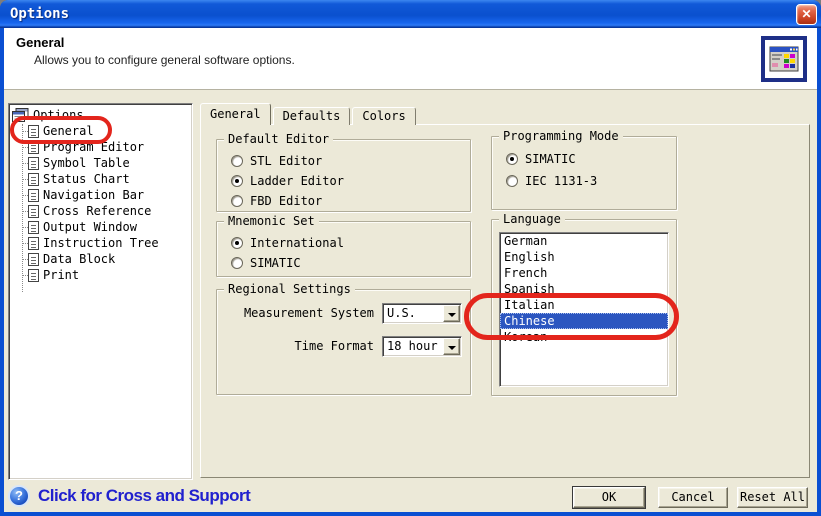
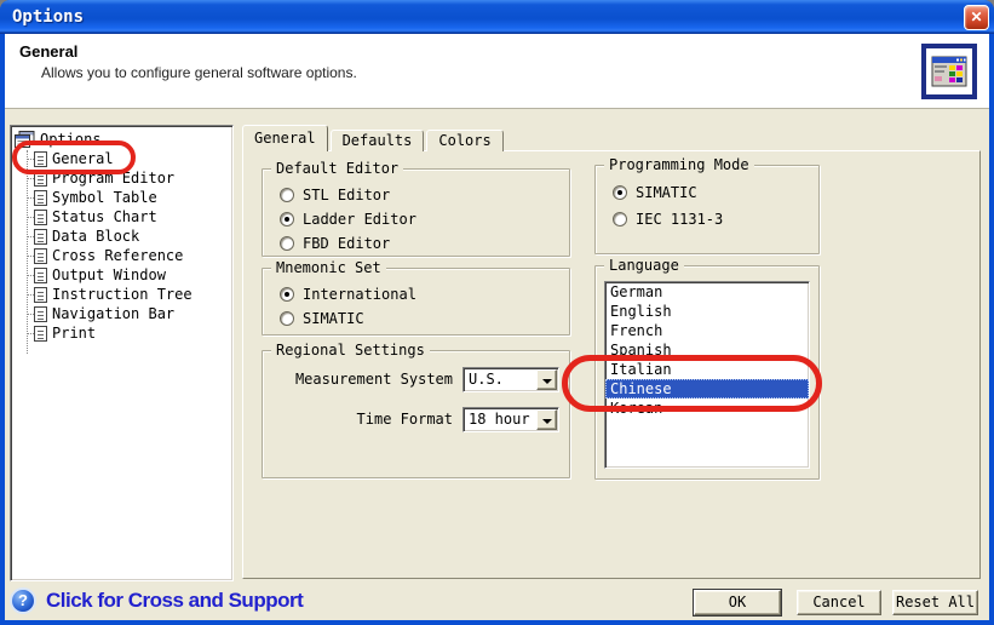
  Options
  ✕
  General
  Allows you to configure general software options.
  Options
  General
  Program Editor
  Symbol Table
  Status Chart
- Navigation Bar
+ Data Block
  Cross Reference
  Output Window
  Instruction Tree
- Data Block
+ Navigation Bar
  Print
  General
  Defaults
  Colors
  Default Editor
  STL Editor
  Ladder Editor
  FBD Editor
  Mnemonic Set
  International
  SIMATIC
  Regional Settings
  Measurement System
  U.S.
  Time Format
  18 hour
  Programming Mode
  SIMATIC
  IEC 1131-3
  Language
  German
  English
  French
  Spanish
  Italian
  Chinese
  Korean
  OK
  Cancel
  Reset All
  ?
  Click for Cross and Support
